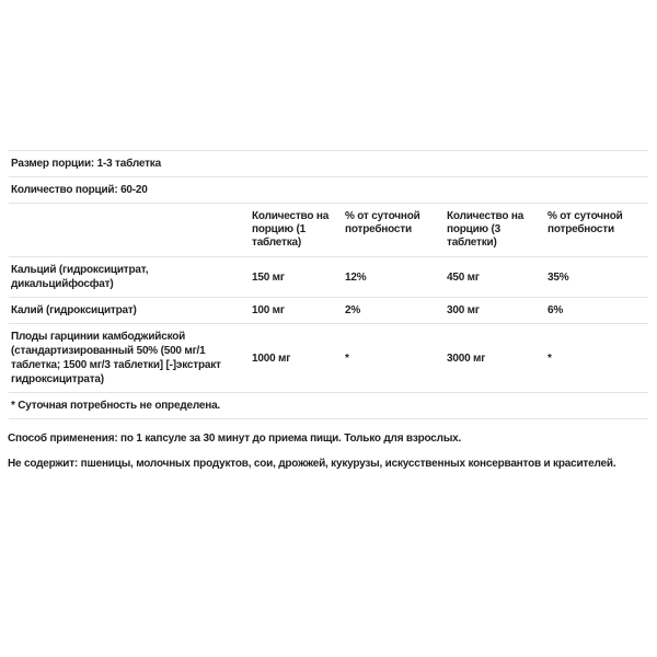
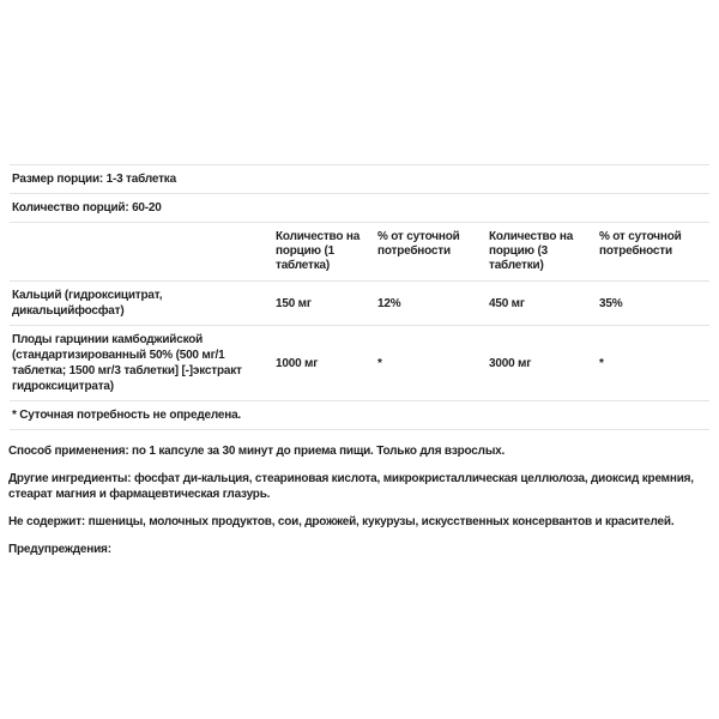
  Размер порции: 1-3 таблетка
  Количество порций: 60-20
  	Количество на порцию (1 таблетка)	% от суточной потребности	Количество на порцию (3 таблетки)	% от суточной потребности
  Кальций (гидроксицитрат, дикальцийфосфат)	150 мг	12%	450 мг	35%
- Калий (гидроксицитрат)	100 мг	2%	300 мг	6%
  Плоды гарцинии камбоджийской (стандартизированный 50% (500 мг/1 таблетка; 1500 мг/3 таблетки] [-]экстракт гидроксицитрата)	1000 мг	*	3000 мг	*
  * Суточная потребность не определена.
  Способ применения: по 1 капсуле за 30 минут до приема пищи. Только для взрослых.
+ Другие ингредиенты: фосфат ди-кальция, стеариновая кислота, микрокристаллическая целлюлоза, диоксид кремния, стеарат магния и фармацевтическая глазурь.
  Не содержит: пшеницы, молочных продуктов, сои, дрожжей, кукурузы, искусственных консервантов и красителей.
+ Предупреждения:
